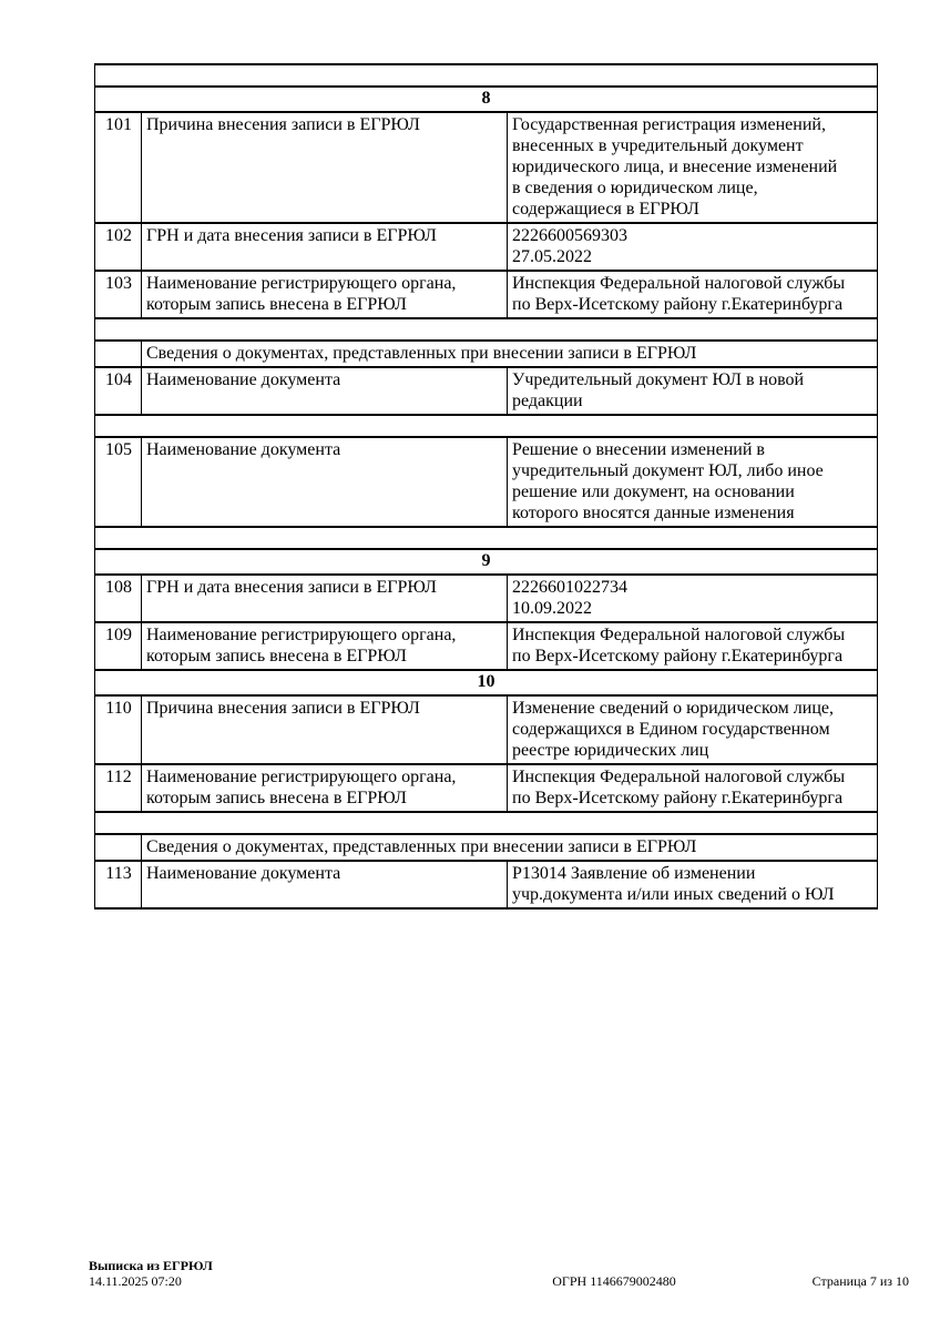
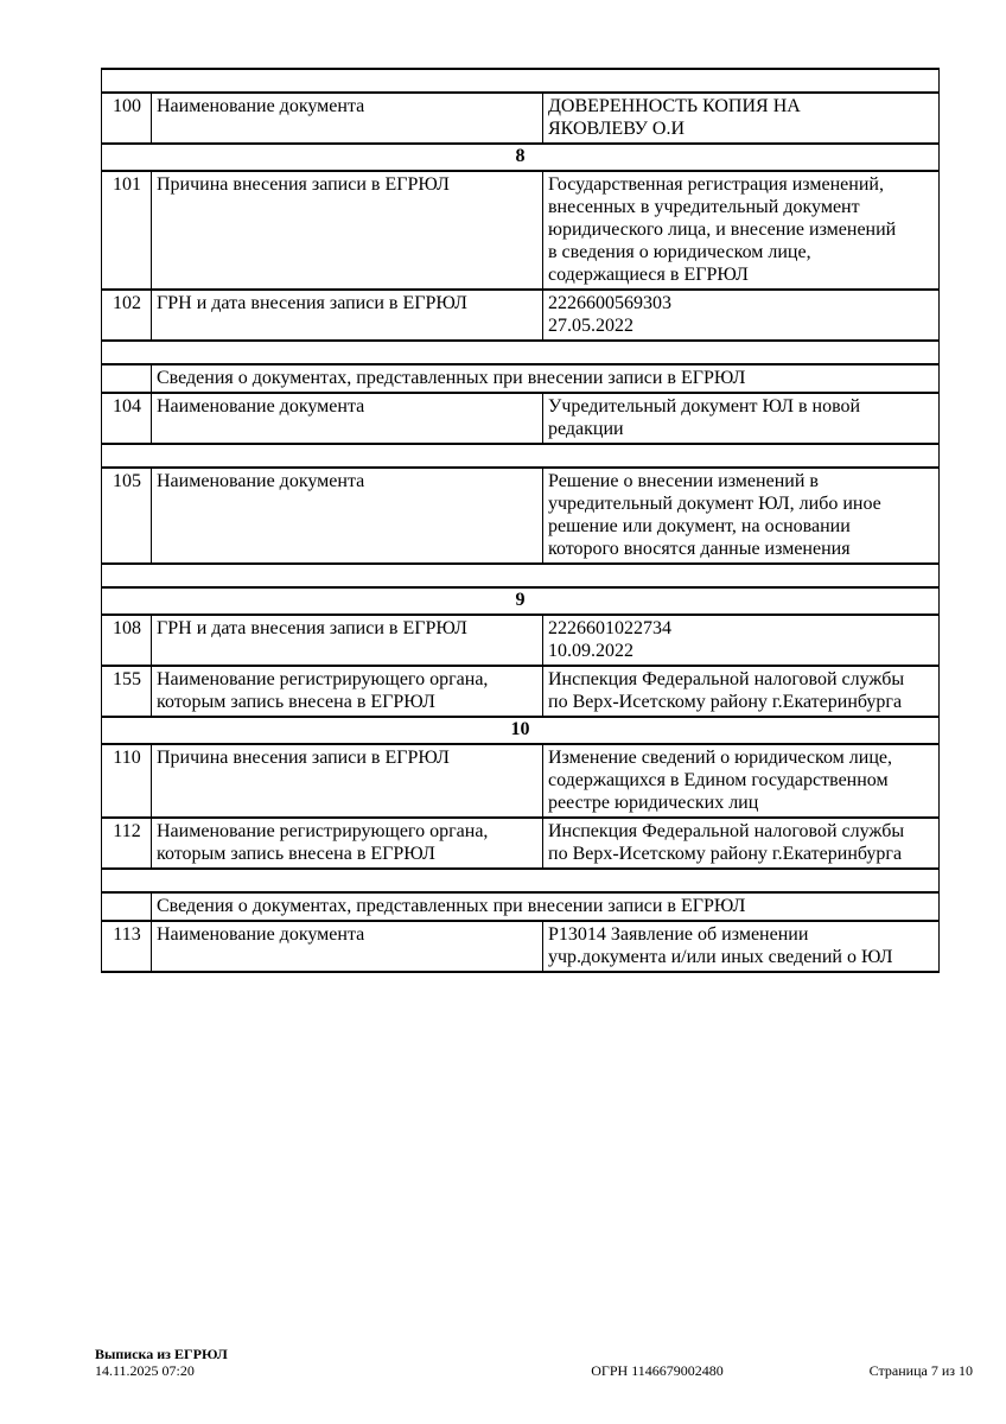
+ 100	Наименование документа	ДОВЕРЕННОСТЬ КОПИЯ НА ЯКОВЛЕВУ О.И
  8
  101	Причина внесения записи в ЕГРЮЛ	Государственная регистрация изменений, внесенных в учредительный документ юридического лица, и внесение изменений в сведения о юридическом лице, содержащиеся в ЕГРЮЛ
  102	ГРН и дата внесения записи в ЕГРЮЛ	2226600569303 27.05.2022
- 103	Наименование регистрирующего органа, которым запись внесена в ЕГРЮЛ	Инспекция Федеральной налоговой службы по Верх-Исетскому району г.Екатеринбурга
  	Сведения о документах, представленных при внесении записи в ЕГРЮЛ
  104	Наименование документа	Учредительный документ ЮЛ в новой редакции
  105	Наименование документа	Решение о внесении изменений в учредительный документ ЮЛ, либо иное решение или документ, на основании которого вносятся данные изменения
  9
  108	ГРН и дата внесения записи в ЕГРЮЛ	2226601022734 10.09.2022
- 109	Наименование регистрирующего органа, которым запись внесена в ЕГРЮЛ	Инспекция Федеральной налоговой службы по Верх-Исетскому району г.Екатеринбурга
+ 155	Наименование регистрирующего органа, которым запись внесена в ЕГРЮЛ	Инспекция Федеральной налоговой службы по Верх-Исетскому району г.Екатеринбурга
  10
  110	Причина внесения записи в ЕГРЮЛ	Изменение сведений о юридическом лице, содержащихся в Едином государственном реестре юридических лиц
  112	Наименование регистрирующего органа, которым запись внесена в ЕГРЮЛ	Инспекция Федеральной налоговой службы по Верх-Исетскому району г.Екатеринбурга
  	Сведения о документах, представленных при внесении записи в ЕГРЮЛ
  113	Наименование документа	Р13014 Заявление об изменении учр.документа и/или иных сведений о ЮЛ
  Выписка из ЕГРЮЛ
  14.11.2025 07:20
  ОГРН 1146679002480
  Страница 7 из 10
